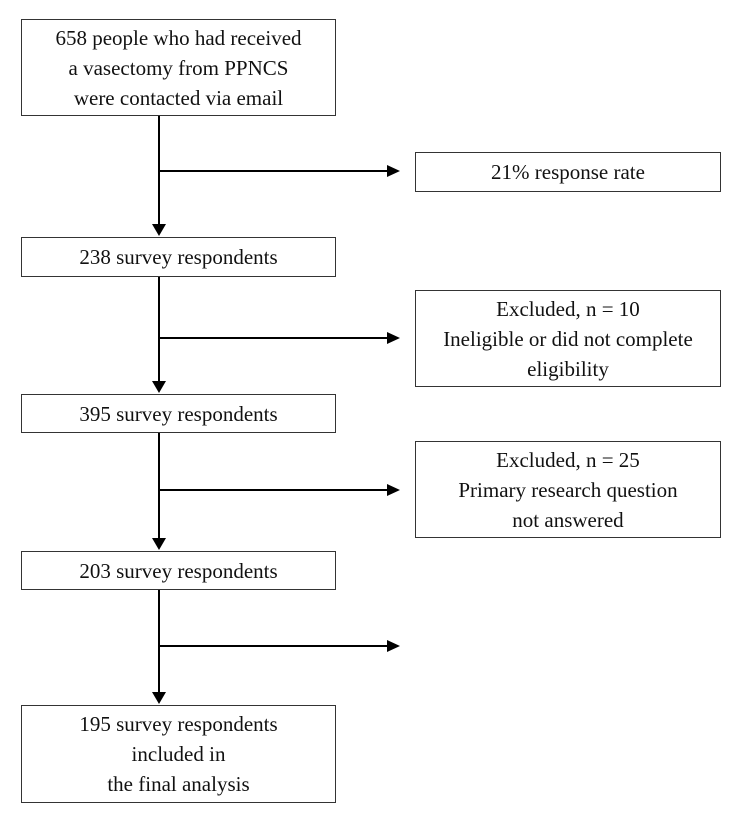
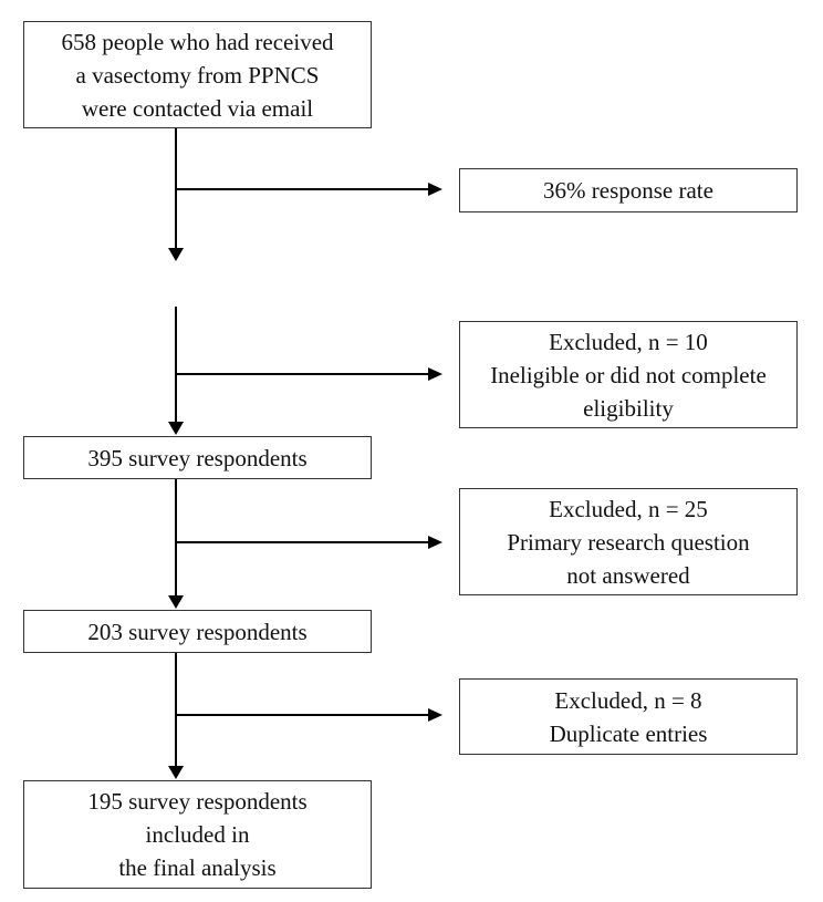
  658 people who had received
  a vasectomy from PPNCS
  were contacted via email
- 238 survey respondents
  395 survey respondents
  203 survey respondents
  195 survey respondents
  included in
  the final analysis
- 21% response rate
+ 36% response rate
  Excluded, n = 10
  Ineligible or did not complete
  eligibility
  Excluded, n = 25
  Primary research question
  not answered
+ Excluded, n = 8
+ Duplicate entries
